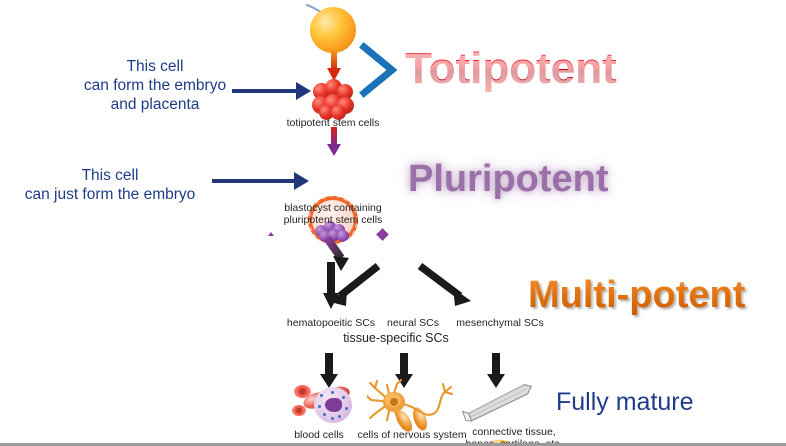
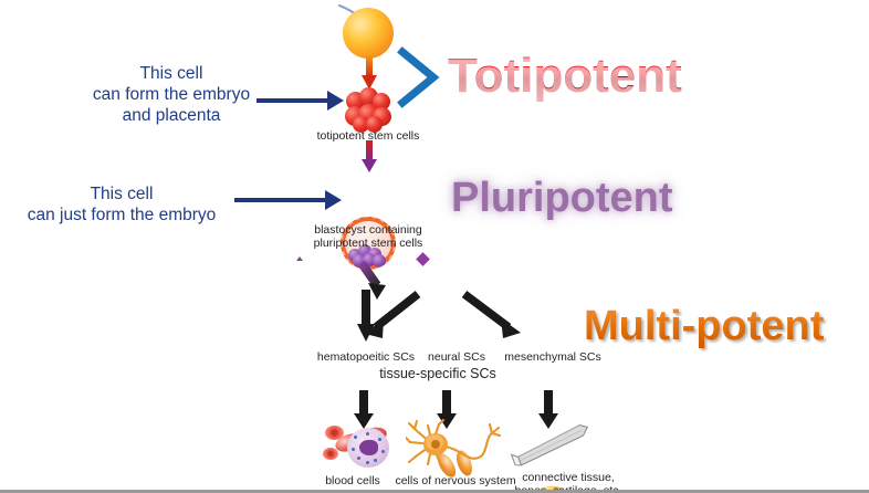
  totipotent stem cells
  This cell
  can form the embryo
  and placenta
  Totipotent
  blastocyst containing
  pluripotent stem cells
  This cell
  can just form the embryo
  Pluripotent
  hematopoeitic SCs
  neural SCs
  mesenchymal SCs
  tissue-specific SCs
  Multi-potent
  blood cells
  cells of nervous system
  connective tissue,
- Fully mature
